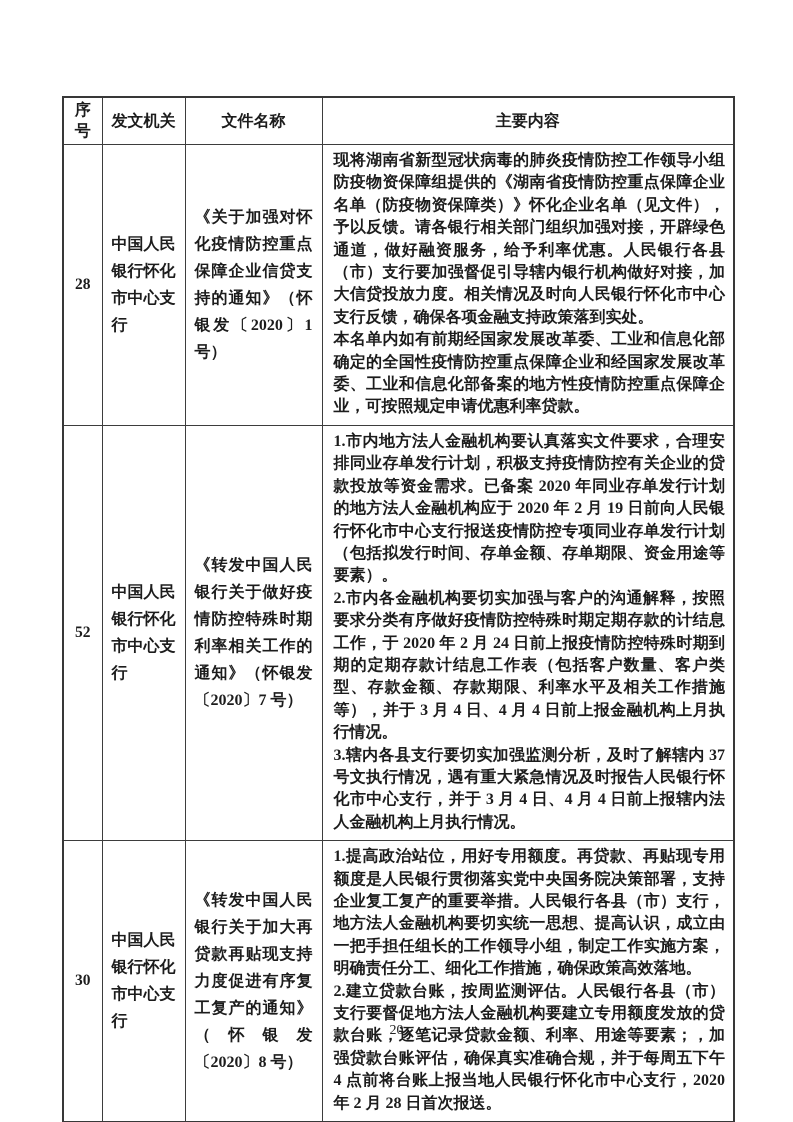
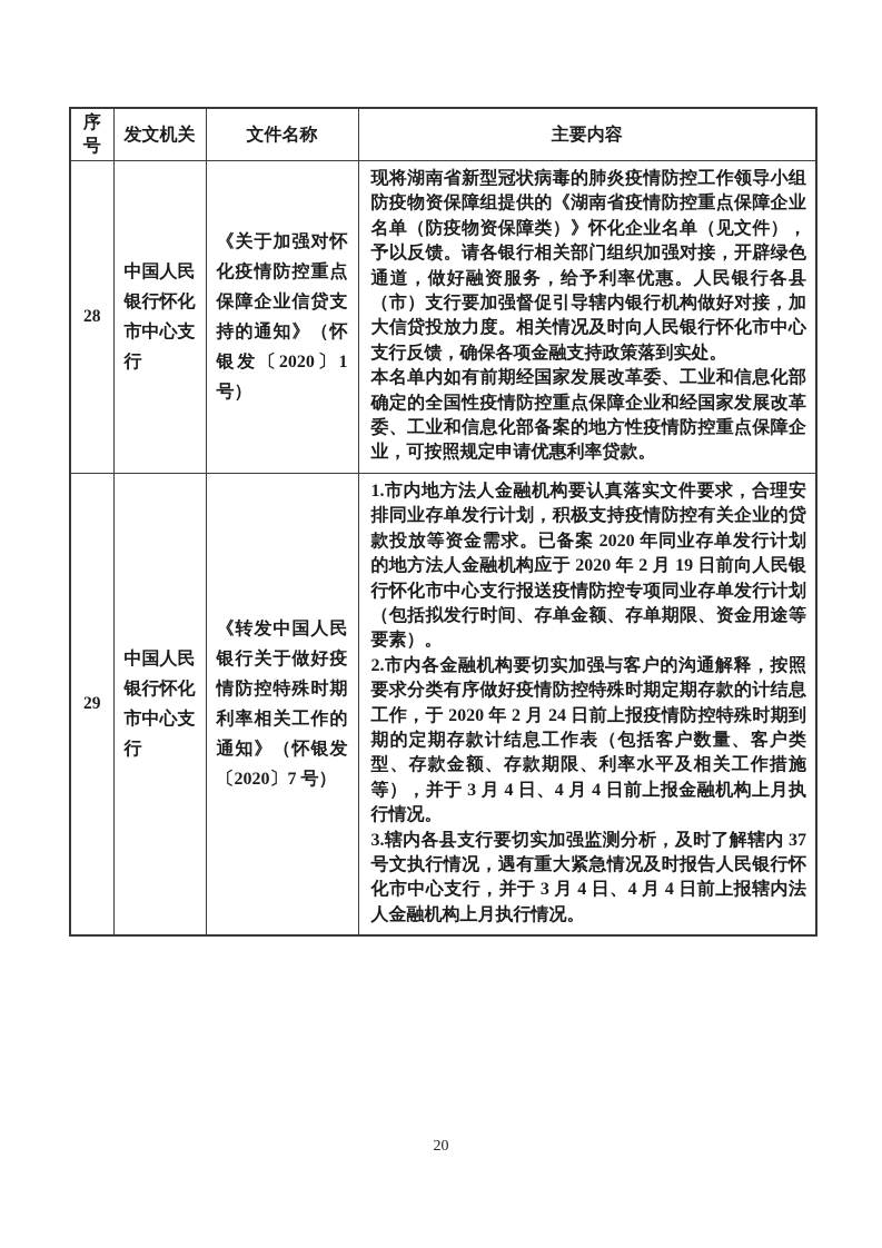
  序号	发文机关	文件名称	主要内容
  28	中国人民银行怀化市中心支行	《关于加强对怀化疫情防控重点保障企业信贷支持的通知》（怀银发〔2020〕1 号）	现将湖南省新型冠状病毒的肺炎疫情防控工作领导小组防疫物资保障组提供的《湖南省疫情防控重点保障企业名单（防疫物资保障类）》怀化企业名单（见文件），予以反馈。请各银行相关部门组织加强对接，开辟绿色通道，做好融资服务，给予利率优惠。人民银行各县（市）支行要加强督促引导辖内银行机构做好对接，加大信贷投放力度。相关情况及时向人民银行怀化市中心支行反馈，确保各项金融支持政策落到实处。 本名单内如有前期经国家发展改革委、工业和信息化部确定的全国性疫情防控重点保障企业和经国家发展改革委、工业和信息化部备案的地方性疫情防控重点保障企业，可按照规定申请优惠利率贷款。
- 52	中国人民银行怀化市中心支行	《转发中国人民银行关于做好疫情防控特殊时期利率相关工作的通知》（怀银发〔2020〕7 号）	1.市内地方法人金融机构要认真落实文件要求，合理安排同业存单发行计划，积极支持疫情防控有关企业的贷款投放等资金需求。已备案 2020 年同业存单发行计划的地方法人金融机构应于 2020 年 2 月 19 日前向人民银行怀化市中心支行报送疫情防控专项同业存单发行计划（包括拟发行时间、存单金额、存单期限、资金用途等要素）。 2.市内各金融机构要切实加强与客户的沟通解释，按照要求分类有序做好疫情防控特殊时期定期存款的计结息工作，于 2020 年 2 月 24 日前上报疫情防控特殊时期到期的定期存款计结息工作表（包括客户数量、客户类型、存款金额、存款期限、利率水平及相关工作措施等），并于 3 月 4 日、4 月 4 日前上报金融机构上月执行情况。 3.辖内各县支行要切实加强监测分析，及时了解辖内 37 号文执行情况，遇有重大紧急情况及时报告人民银行怀化市中心支行，并于 3 月 4 日、4 月 4 日前上报辖内法人金融机构上月执行情况。
+ 29	中国人民银行怀化市中心支行	《转发中国人民银行关于做好疫情防控特殊时期利率相关工作的通知》（怀银发〔2020〕7 号）	1.市内地方法人金融机构要认真落实文件要求，合理安排同业存单发行计划，积极支持疫情防控有关企业的贷款投放等资金需求。已备案 2020 年同业存单发行计划的地方法人金融机构应于 2020 年 2 月 19 日前向人民银行怀化市中心支行报送疫情防控专项同业存单发行计划（包括拟发行时间、存单金额、存单期限、资金用途等要素）。 2.市内各金融机构要切实加强与客户的沟通解释，按照要求分类有序做好疫情防控特殊时期定期存款的计结息工作，于 2020 年 2 月 24 日前上报疫情防控特殊时期到期的定期存款计结息工作表（包括客户数量、客户类型、存款金额、存款期限、利率水平及相关工作措施等），并于 3 月 4 日、4 月 4 日前上报金融机构上月执行情况。 3.辖内各县支行要切实加强监测分析，及时了解辖内 37 号文执行情况，遇有重大紧急情况及时报告人民银行怀化市中心支行，并于 3 月 4 日、4 月 4 日前上报辖内法人金融机构上月执行情况。
- 30	中国人民银行怀化市中心支行	《转发中国人民银行关于加大再贷款再贴现支持力度促进有序复工复产的通知》（怀银发〔2020〕8 号）	1.提高政治站位，用好专用额度。再贷款、再贴现专用额度是人民银行贯彻落实党中央国务院决策部署，支持企业复工复产的重要举措。人民银行各县（市）支行，地方法人金融机构要切实统一思想、提高认识，成立由一把手担任组长的工作领导小组，制定工作实施方案，明确责任分工、细化工作措施，确保政策高效落地。 2.建立贷款台账，按周监测评估。人民银行各县（市）支行要督促地方法人金融机构要建立专用额度发放的贷款台账，逐笔记录贷款金额、利率、用途等要素；，加强贷款台账评估，确保真实准确合规，并于每周五下午 4 点前将台账上报当地人民银行怀化市中心支行，2020 年 2 月 28 日首次报送。
  20
